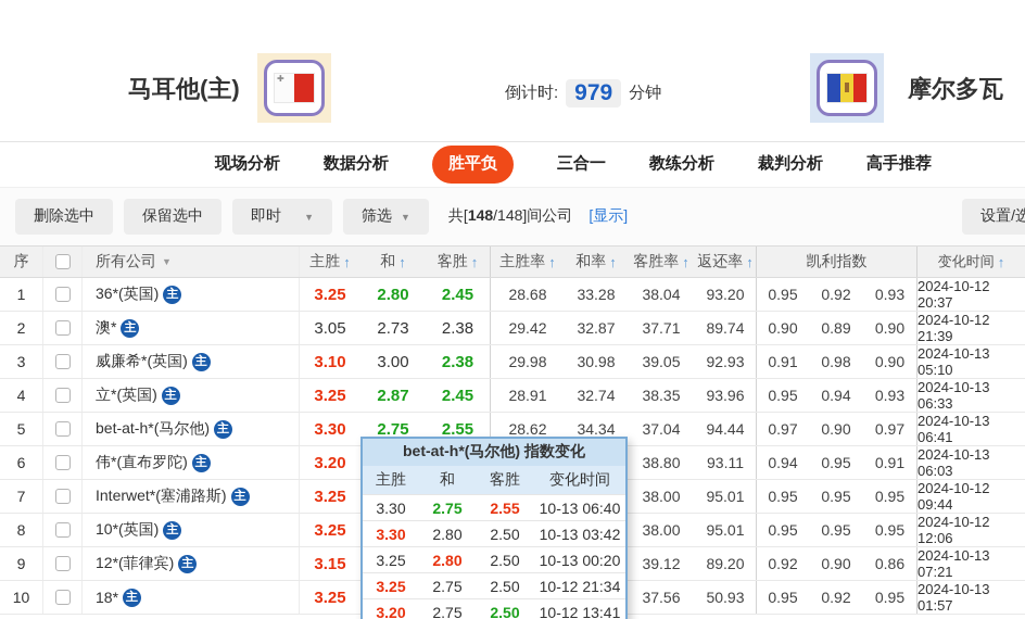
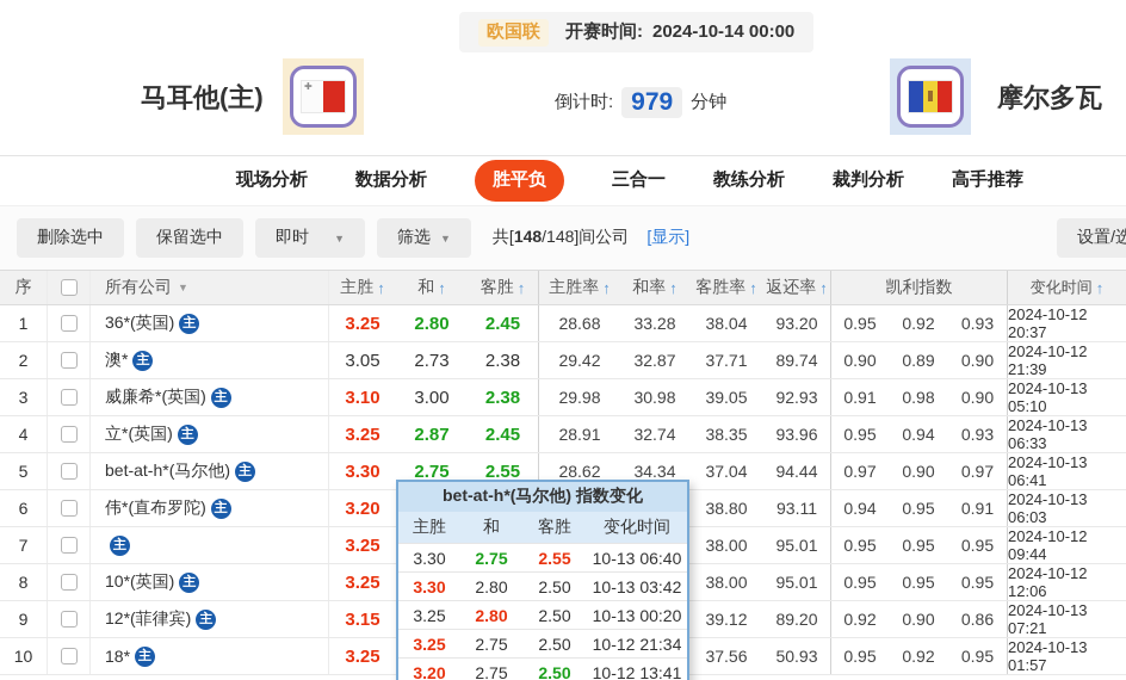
+ 欧国联
+ 开赛时间:
+ 2024-10-14 00:00
  马耳他(主)
  倒计时:
  979
  分钟
  摩尔多瓦
  现场分析
  数据分析
  胜平负
  三合一
  教练分析
  裁判分析
  高手推荐
  删除选中
  保留选中
  即时
  ▼
  筛选
  ▼
  共[148/148]间公司
  [显示]
  设置/选
  序
  所有公司
  ▼
  主胜
  ↑
  和
  ↑
  客胜
  ↑
  主胜率
  ↑
  和率
  ↑
  客胜率
  ↑
  返还率
  ↑
  凯利指数
  变化时间
  ↑
  1
  36*(英国)
  主
  3.25
  2.80
  2.45
  28.68
  33.28
  38.04
  93.20
  0.95
  0.92
  0.93
  2024-10-12 20:37
  2
  澳*
  主
  3.05
  2.73
  2.38
  29.42
  32.87
  37.71
  89.74
  0.90
  0.89
  0.90
  2024-10-12 21:39
  3
  威廉希*(英国)
  主
  3.10
  3.00
  2.38
  29.98
  30.98
  39.05
  92.93
  0.91
  0.98
  0.90
  2024-10-13 05:10
  4
  立*(英国)
  主
  3.25
  2.87
  2.45
  28.91
  32.74
  38.35
  93.96
  0.95
  0.94
  0.93
  2024-10-13 06:33
  5
  bet-at-h*(马尔他)
  主
  3.30
  2.75
  2.55
  28.62
  34.34
  37.04
  94.44
  0.97
  0.90
  0.97
  2024-10-13 06:41
  6
  伟*(直布罗陀)
  主
  3.20
  38.80
  93.11
  0.94
  0.95
  0.91
  2024-10-13 06:03
  7
- Interwet*(塞浦路斯)
  主
  3.25
  38.00
  95.01
  0.95
  0.95
  0.95
  2024-10-12 09:44
  8
  10*(英国)
  主
  3.25
  38.00
  95.01
  0.95
  0.95
  0.95
  2024-10-12 12:06
  9
  12*(菲律宾)
  主
  3.15
  39.12
  89.20
  0.92
  0.90
  0.86
  2024-10-13 07:21
  10
  18*
  主
  3.25
  37.56
  50.93
  0.95
  0.92
  0.95
  2024-10-13 01:57
  bet-at-h*(马尔他) 指数变化
  主胜
  和
  客胜
  变化时间
  3.30
  2.75
  2.55
  10-13 06:40
  3.30
  2.80
  2.50
  10-13 03:42
  3.25
  2.80
  2.50
  10-13 00:20
  3.25
  2.75
  2.50
  10-12 21:34
  3.20
  2.75
  2.50
  10-12 13:41
